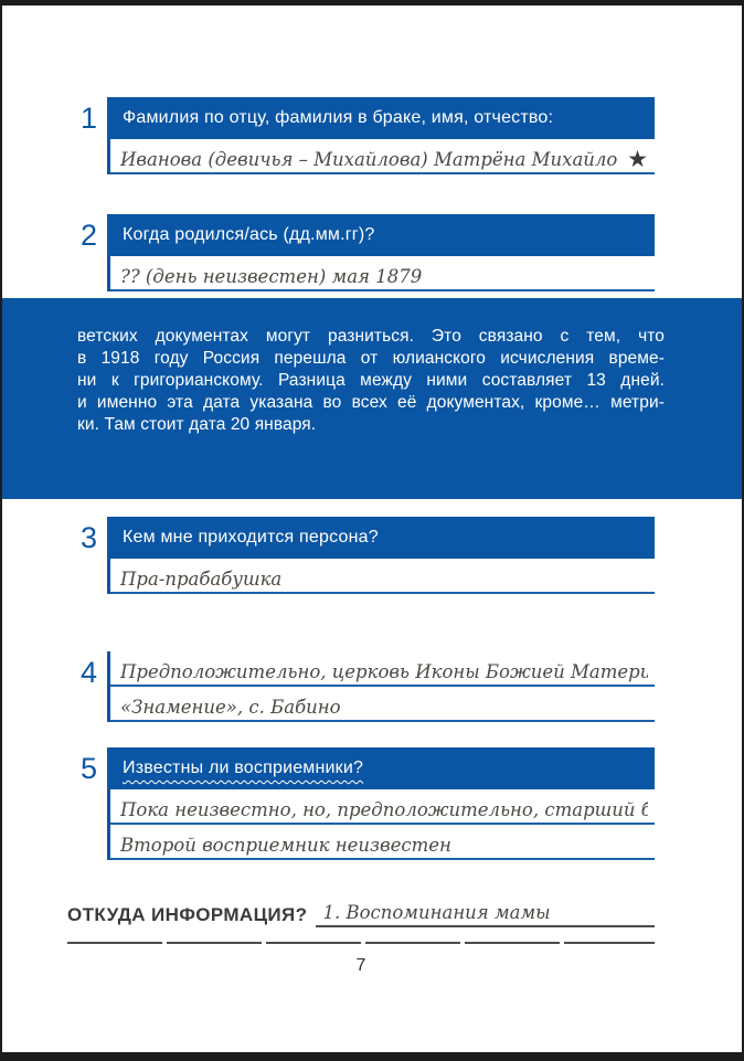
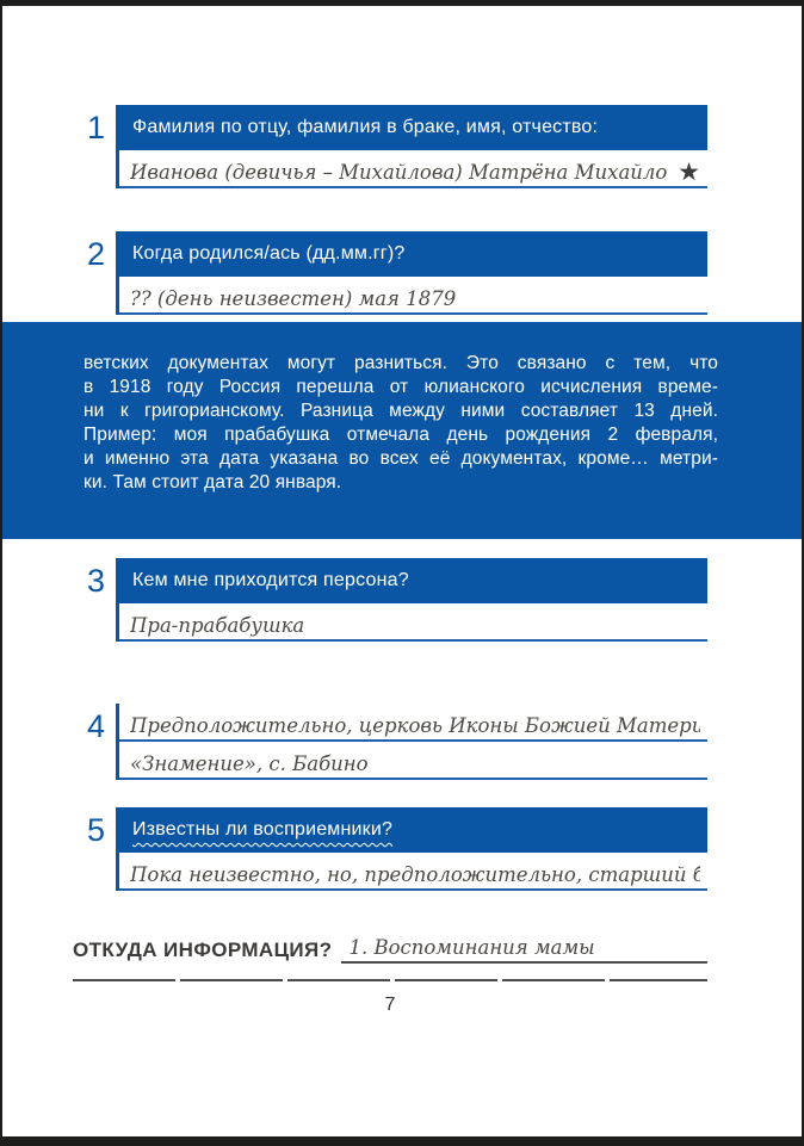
  1
  Фамилия по отцу, фамилия в браке, имя, отчество:
  Иванова (девичья – Михайлова) Матрёна Михайло
  ★
  2
  Когда родился/ась (дд.мм.гг)?
  ?? (день неизвестен) мая 1879
  ветских документах могут разниться. Это связано с тем, что
  в 1918 году Россия перешла от юлианского исчисления време-
  ни к григорианскому. Разница между ними составляет 13 дней.
+ Пример: моя прабабушка отмечала день рождения 2 февраля,
  и именно эта дата указана во всех её документах, кроме… метри-
  ки. Там стоит дата 20 января.
  3
  Кем мне приходится персона?
  Пра-прабабушка
  4
  Предположительно, церковь Иконы Божией Матери
  «Знамение», с. Бабино
  5
  Известны ли восприемники?
  Пока неизвестно, но, предположительно, старший б
- Второй восприемник неизвестен
  ОТКУДА ИНФОРМАЦИЯ?
  1. Воспоминания мамы
  7
